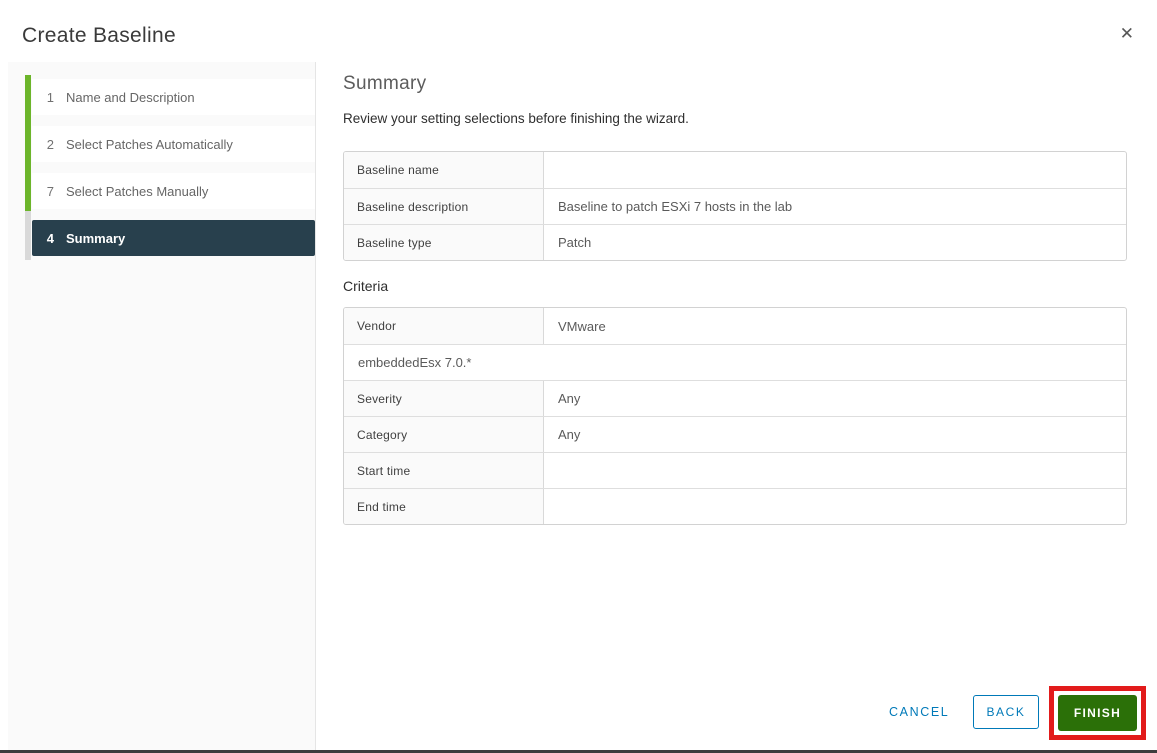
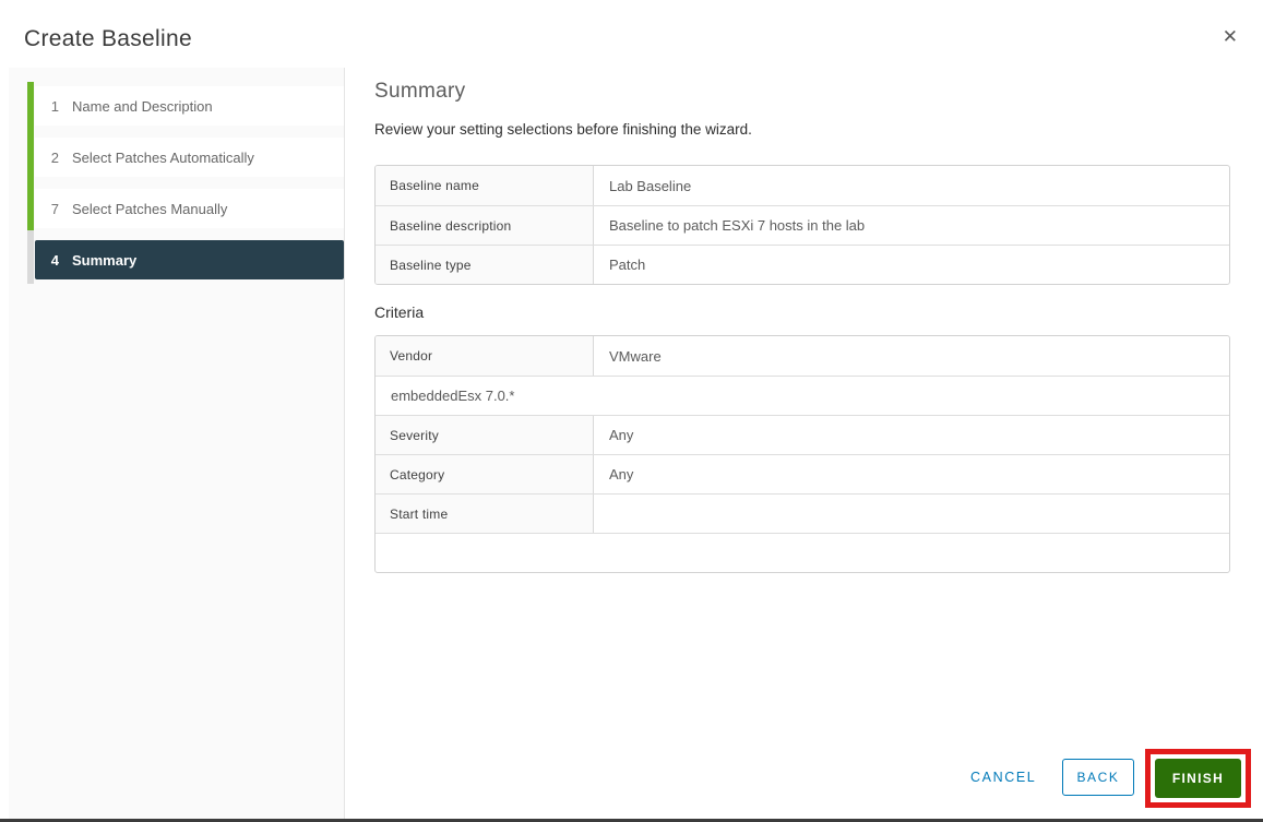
  Create Baseline
  ✕
  1
  Name and Description
  2
  Select Patches Automatically
  7
  Select Patches Manually
  4
  Summary
  Summary
  Review your setting selections before finishing the wizard.
  Baseline name
+ Lab Baseline
  Baseline description
  Baseline to patch ESXi 7 hosts in the lab
  Baseline type
  Patch
  Criteria
  Vendor
  VMware
  embeddedEsx 7.0.*
  Severity
  Any
  Category
  Any
  Start time
- End time
  CANCEL
  BACK
  FINISH
